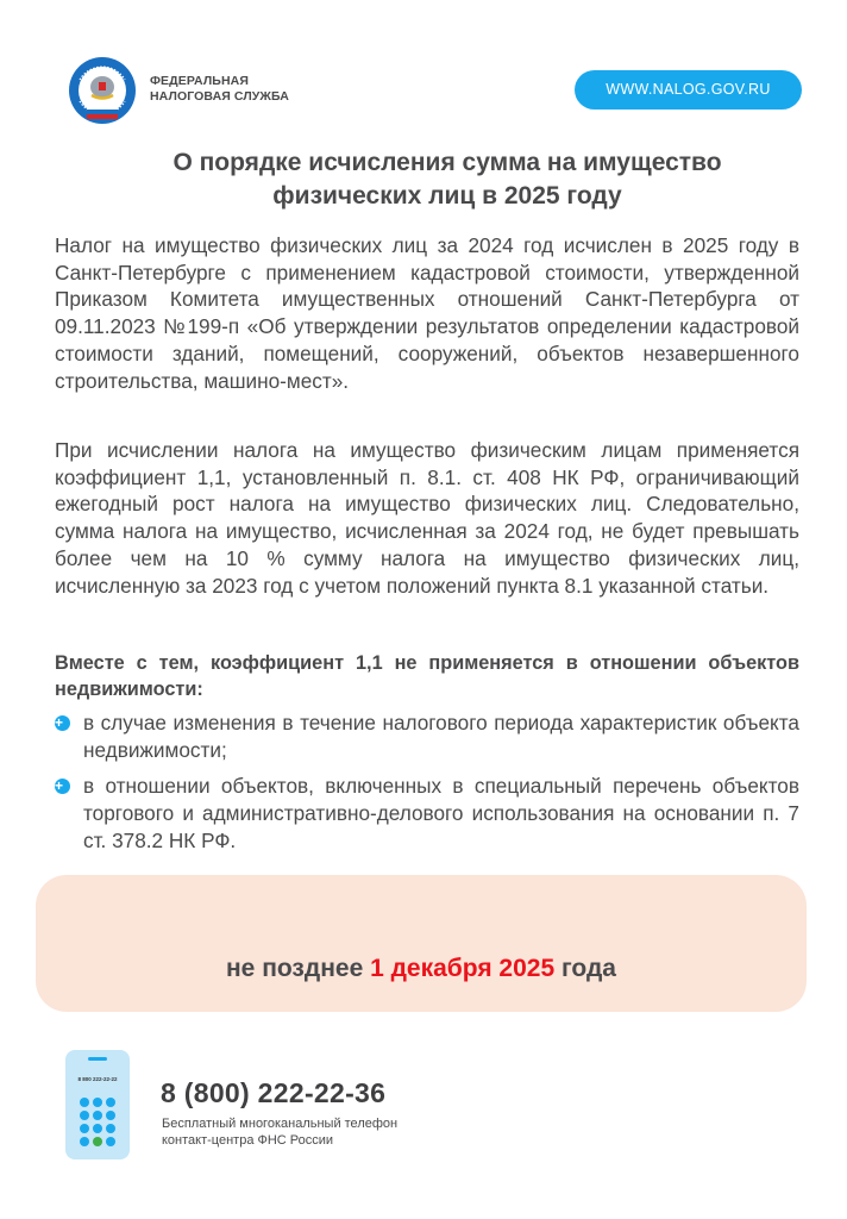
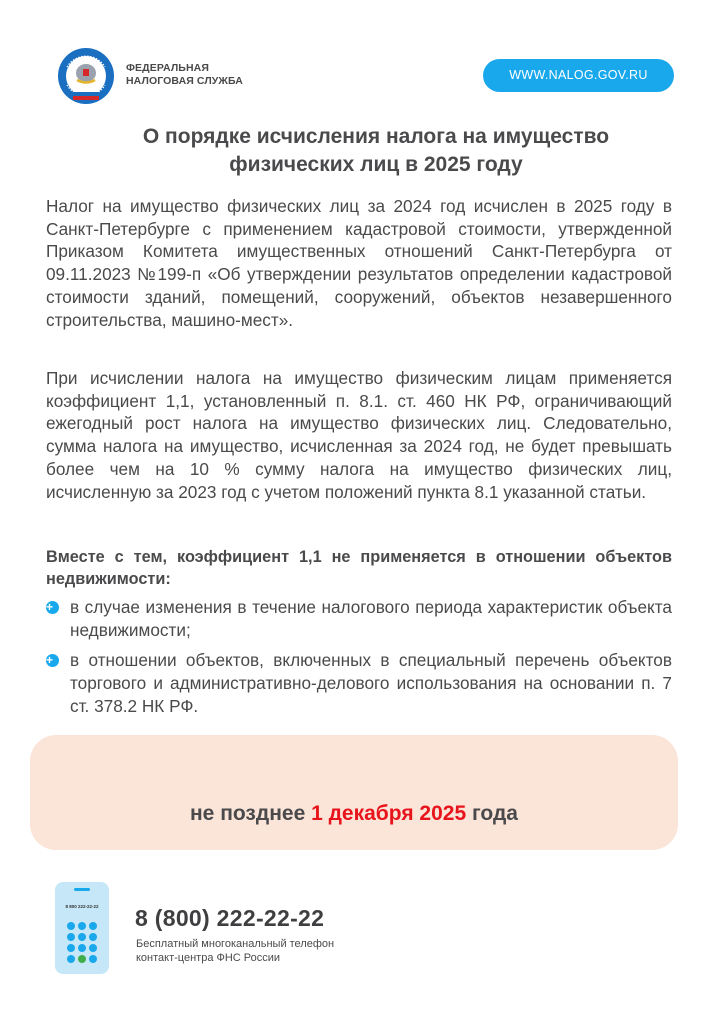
  ФЕДЕРАЛЬНАЯ
  НАЛОГОВАЯ СЛУЖБА
  WWW.NALOG.GOV.RU
- О порядке исчисления сумма на имущество
+ О порядке исчисления налога на имущество
  физических лиц в 2025 году
  Налог на имущество физических лиц за 2024 год исчислен в 2025 году в Санкт-Петербурге с применением кадастровой стоимости, утвержденной Приказом Комитета имущественных отношений Санкт-Петербурга от 09.11.2023 №199-п «Об утверждении результатов определении кадастровой стоимости зданий, помещений, сооружений, объектов незавершенного строительства, машино-мест».
- При исчислении налога на имущество физическим лицам применяется коэффициент 1,1, установленный п. 8.1. ст. 408 НК РФ, ограничивающий ежегодный рост налога на имущество физических лиц. Следовательно, сумма налога на имущество, исчисленная за 2024 год, не будет превышать более чем на 10 % сумму налога на имущество физических лиц, исчисленную за 2023 год с учетом положений пункта 8.1 указанной статьи.
+ При исчислении налога на имущество физическим лицам применяется коэффициент 1,1, установленный п. 8.1. ст. 460 НК РФ, ограничивающий ежегодный рост налога на имущество физических лиц. Следовательно, сумма налога на имущество, исчисленная за 2024 год, не будет превышать более чем на 10 % сумму налога на имущество физических лиц, исчисленную за 2023 год с учетом положений пункта 8.1 указанной статьи.
  Вместе с тем, коэффициент 1,1 не применяется в отношении объектов недвижимости:
  +
  в случае изменения в течение налогового периода характеристик объекта недвижимости;
  +
  в отношении объектов, включенных в специальный перечень объектов торгового и административно-делового использования на основании п. 7 ст. 378.2 НК РФ.
  не позднее 1 декабря 2025 года
- 8 (800) 222-22-36
+ 8 (800) 222-22-22
  Бесплатный многоканальный телефон
  контакт-центра ФНС России
